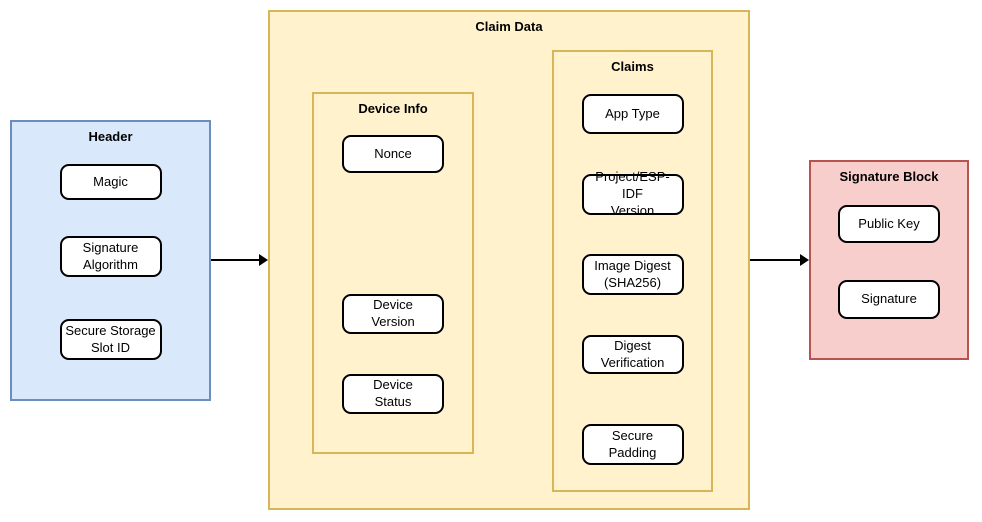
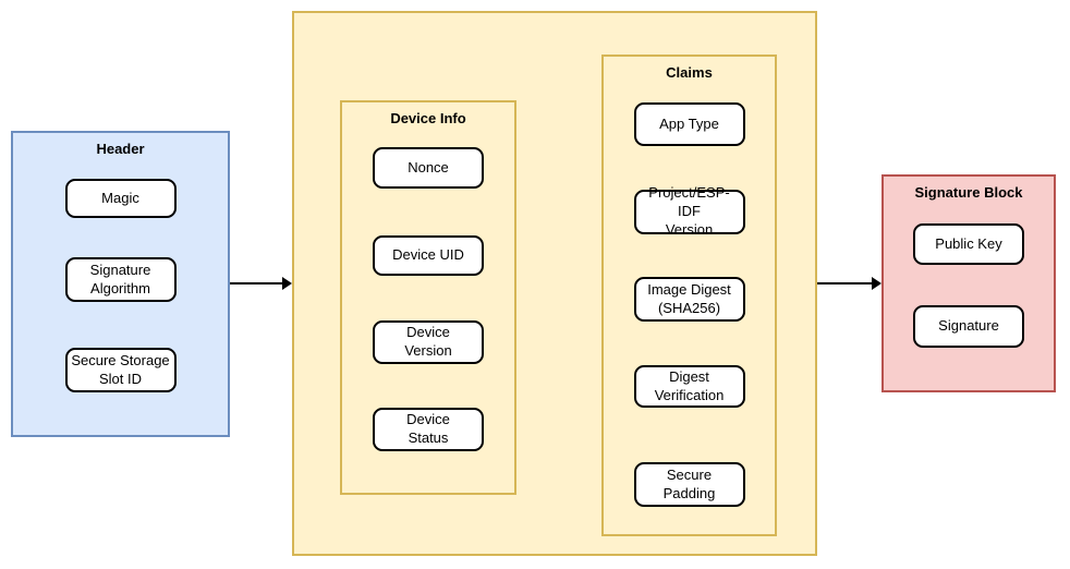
  Header
  Magic
  Signature
  Algorithm
  Secure Storage
  Slot ID
- Claim Data
  Device Info
  Nonce
+ Device UID
  Device
  Version
  Device
  Status
  Claims
  App Type
  Project/ESP-IDF
  Version
  Image Digest
  (SHA256)
  Digest
  Verification
  Secure
  Padding
  Signature Block
  Public Key
  Signature
